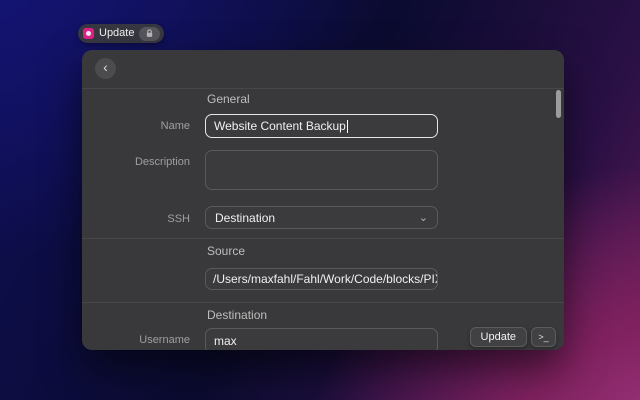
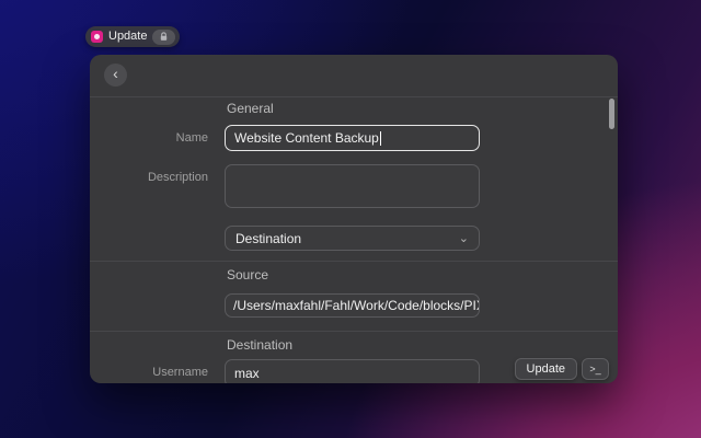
  Update
  ‹
  General
  Name
  Website Content Backup
  Description
- SSH
  Destination
  ⌄
  Source
  /Users/maxfahl/Fahl/Work/Code/blocks/PI
  Destination
  Username
  max
  Update
  >_
